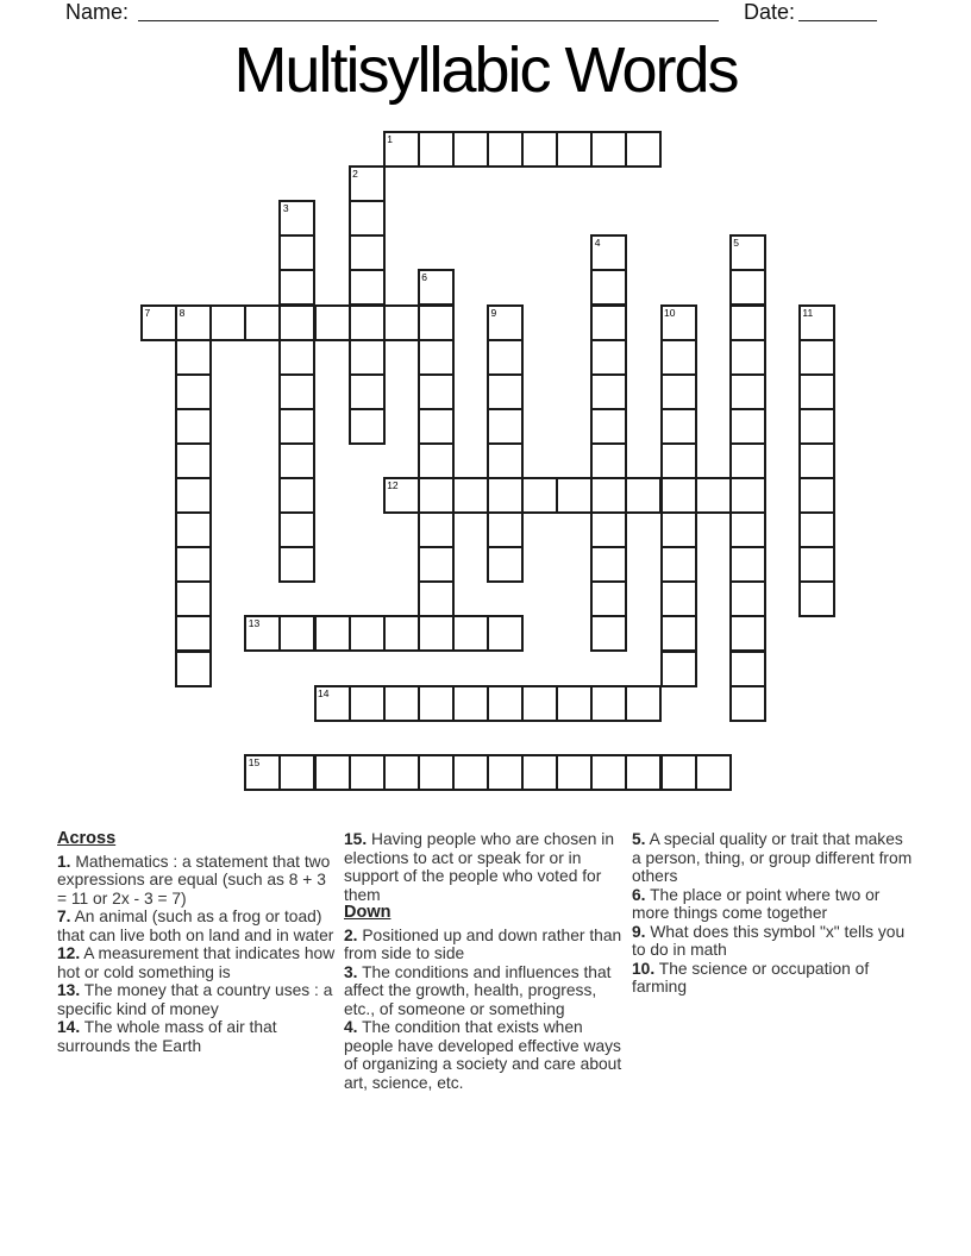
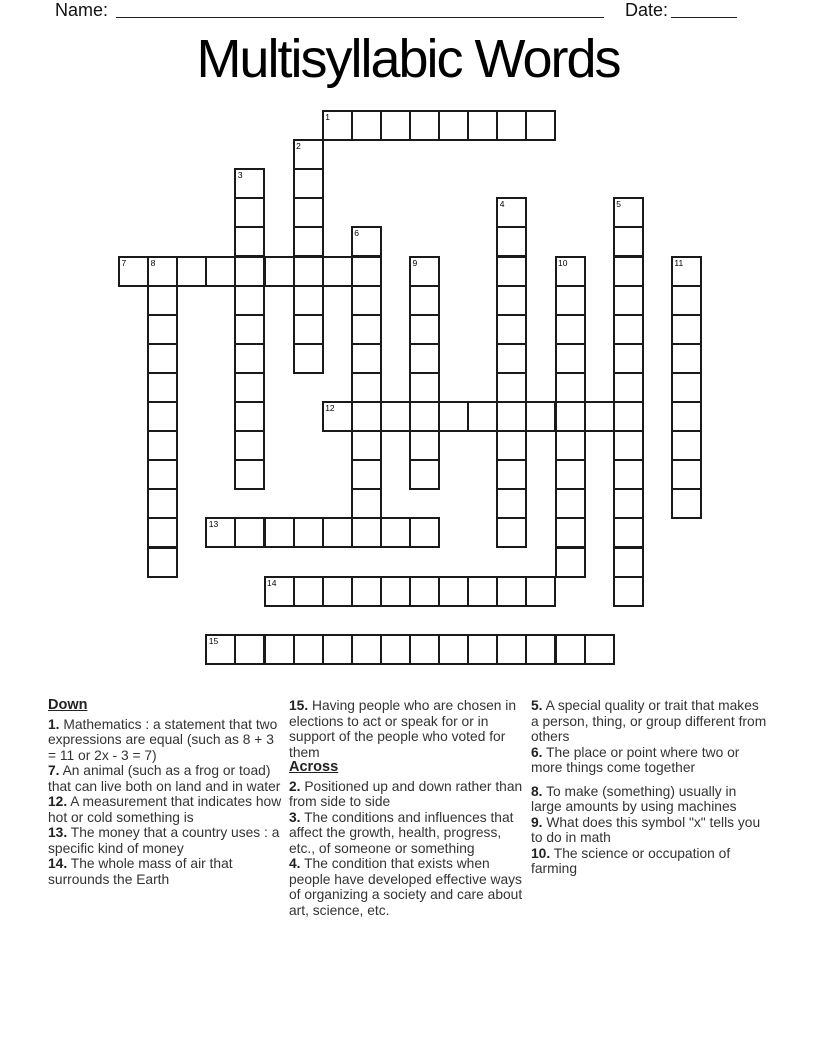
  Name:
  Date:
  Multisyllabic Words
  1
  2
  3
  4
  5
  6
  7
  8
  9
  10
  11
  12
  13
  14
  15
- Across
+ Down
  1. Mathematics : a statement that two expressions are equal (such as 8 + 3 = 11 or 2x - 3 = 7)
  7. An animal (such as a frog or toad) that can live both on land and in water
  12. A measurement that indicates how hot or cold something is
  13. The money that a country uses : a specific kind of money
  14. The whole mass of air that surrounds the Earth
  15. Having people who are chosen in elections to act or speak for or in support of the people who voted for them
- Down
+ Across
  2. Positioned up and down rather than from side to side
  3. The conditions and influences that affect the growth, health, progress, etc., of someone or something
  4. The condition that exists when people have developed effective ways of organizing a society and care about art, science, etc.
  5. A special quality or trait that makes a person, thing, or group different from others
  6. The place or point where two or more things come together
+ 8. To make (something) usually in large amounts by using machines
  9. What does this symbol "x" tells you to do in math
  10. The science or occupation of farming
